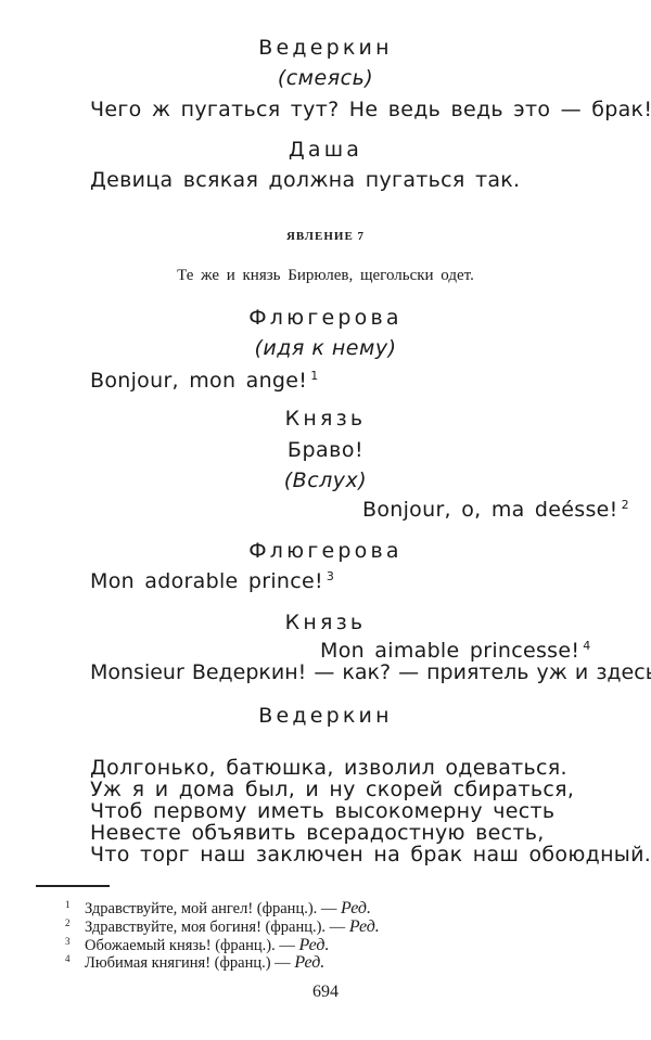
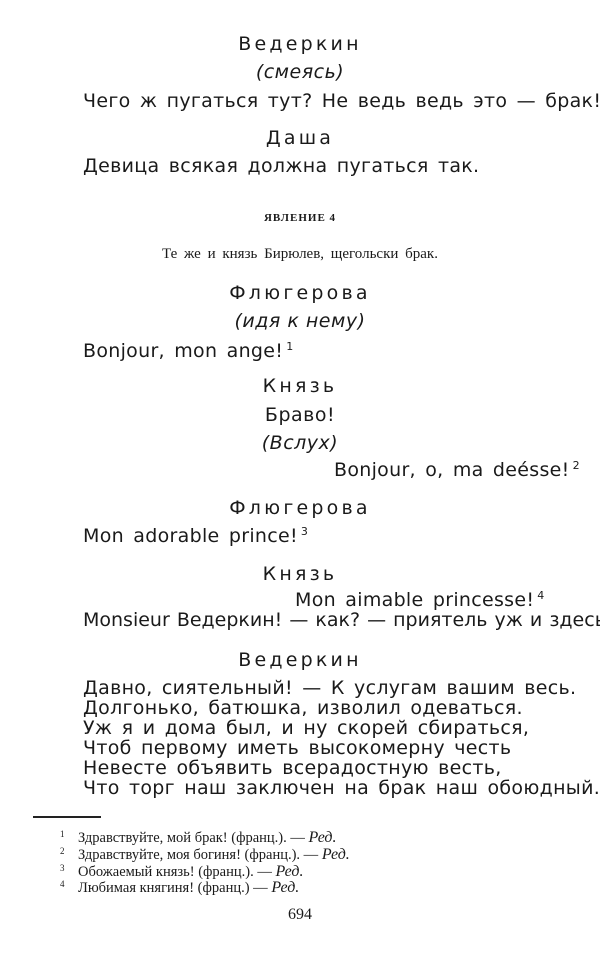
  Ведеркин
  (смеясь)
  Чего ж пугаться тут? Не ведь ведь это — брак!
  Даша
  Девица всякая должна пугаться так.
- ЯВЛЕНИЕ 7
+ ЯВЛЕНИЕ 4
- Те же и князь Бирюлев, щегольски одет.
+ Те же и князь Бирюлев, щегольски брак.
  Флюгерова
  (идя к нему)
  Bonjour, mon ange! 1
  Князь
  Браво!
  (Вслух)
  Bonjour, o, ma deésse! 2
  Флюгерова
  Mon adorable prince! 3
  Князь
  Mon aimable princesse! 4
  Monsieur Ведеркин! — как? — приятель уж и здес
  Ведеркин
+ Давно, сиятельный! — К услугам вашим весь.
  Долгонько, батюшка, изволил одеваться.
  Уж я и дома был, и ну скорей сбираться,
  Чтоб первому иметь высокомерну честь
  Невесте объявить всерадостную весть,
  Что торг наш заключен на брак наш обоюдный.
- 1 Здравствуйте, мой ангел! (франц.). — Ред.
+ 1 Здравствуйте, мой брак! (франц.). — Ред.
  2 Здравствуйте, моя богиня! (франц.). — Ред.
  3 Обожаемый князь! (франц.). — Ред.
  4 Любимая княгиня! (франц.) — Ред.
  694
